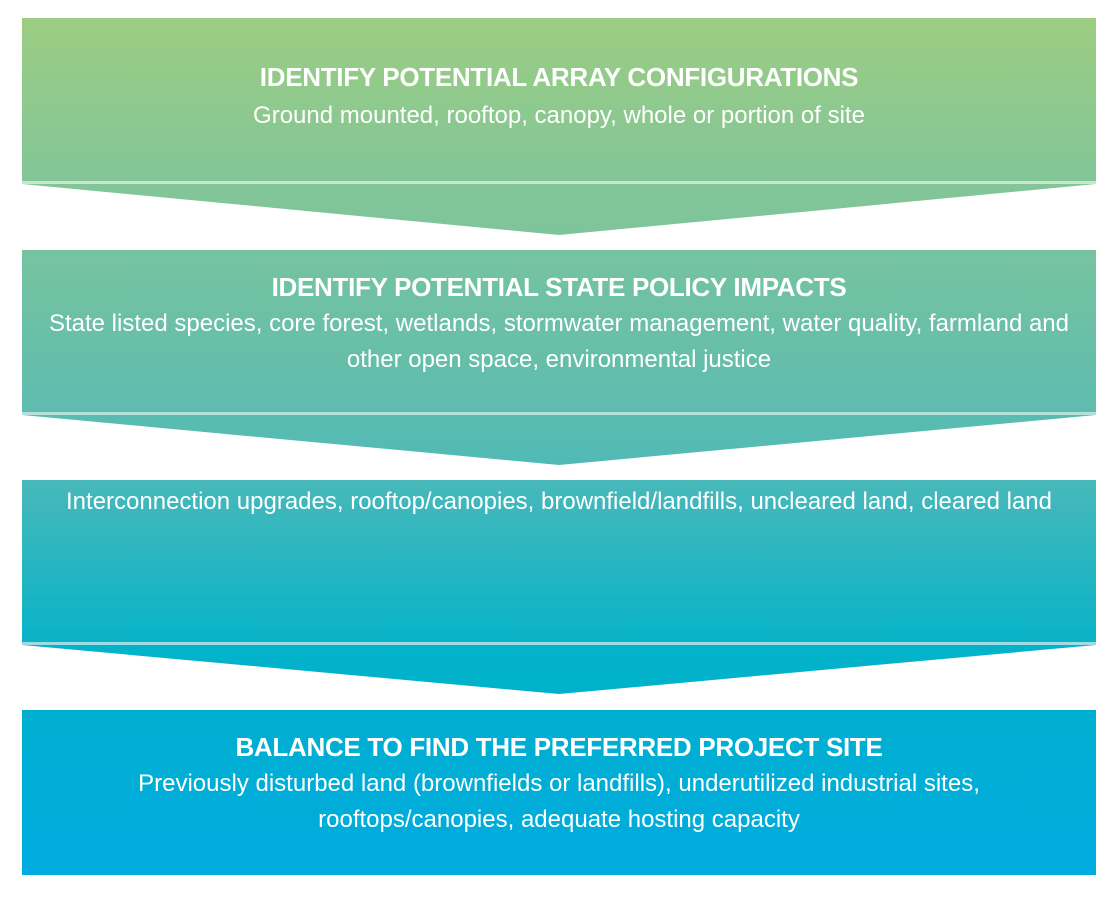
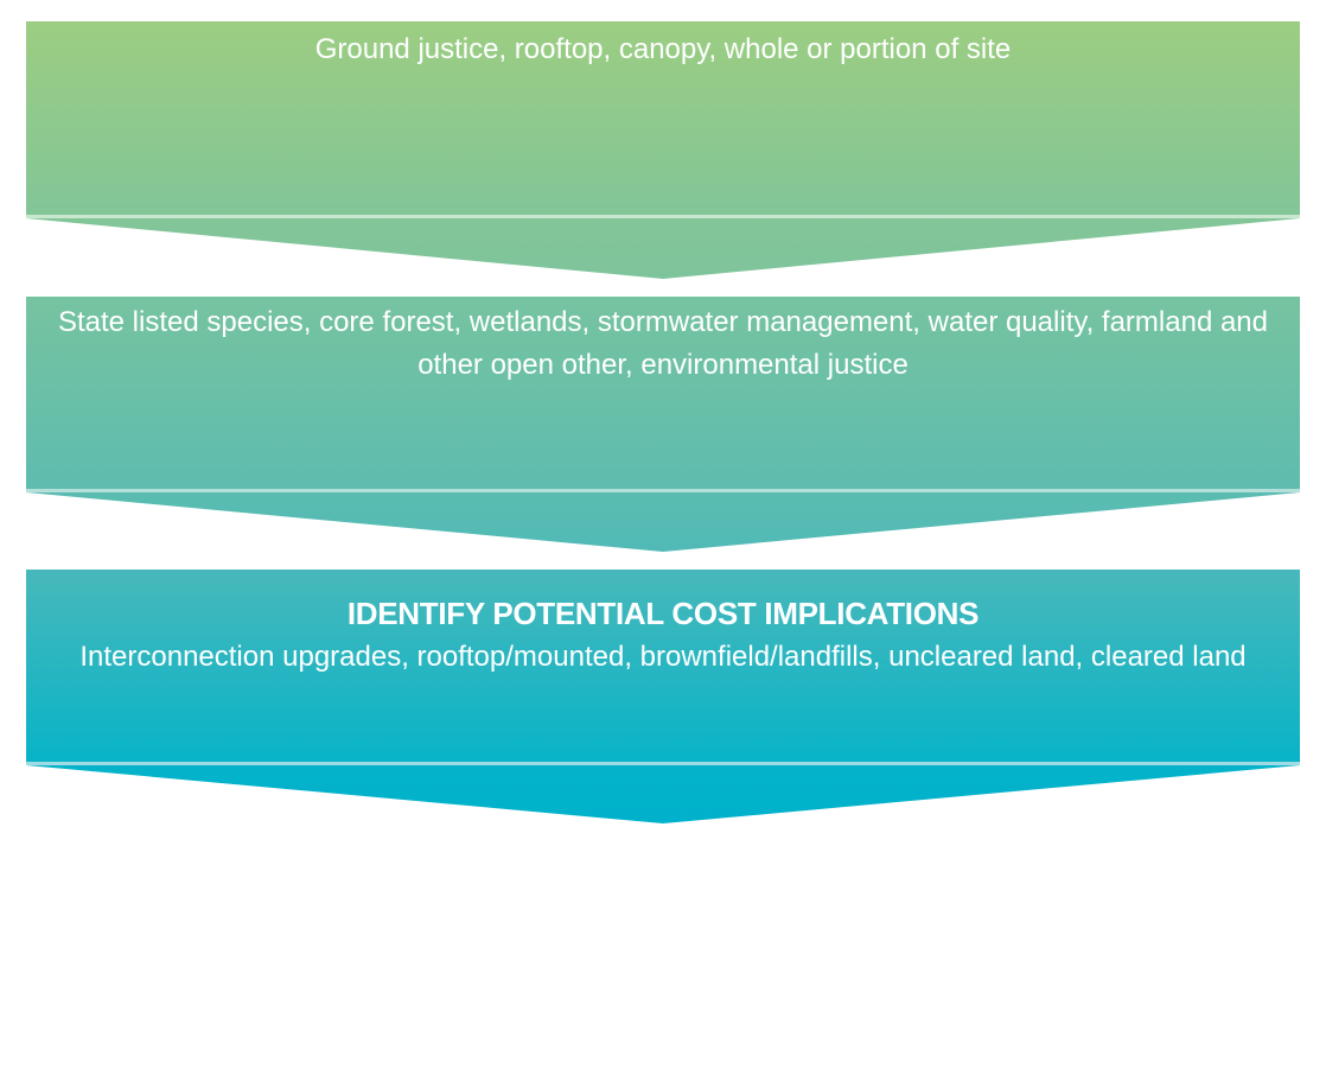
- IDENTIFY POTENTIAL ARRAY CONFIGURATIONS
- Ground mounted, rooftop, canopy, whole or portion of site
+ Ground justice, rooftop, canopy, whole or portion of site
- IDENTIFY POTENTIAL STATE POLICY IMPACTS
- State listed species, core forest, wetlands, stormwater management, water quality, farmland and other open space, environmental justice
+ State listed species, core forest, wetlands, stormwater management, water quality, farmland and other open other, environmental justice
+ IDENTIFY POTENTIAL COST IMPLICATIONS
- Interconnection upgrades, rooftop/canopies, brownfield/landfills, uncleared land, cleared land
+ Interconnection upgrades, rooftop/mounted, brownfield/landfills, uncleared land, cleared land
- BALANCE TO FIND THE PREFERRED PROJECT SITE
- Previously disturbed land (brownfields or landfills), underutilized industrial sites, rooftops/canopies, adequate hosting capacity
